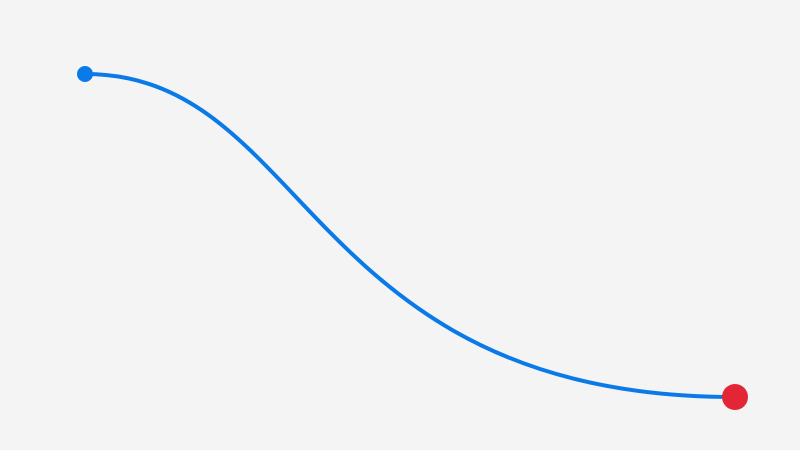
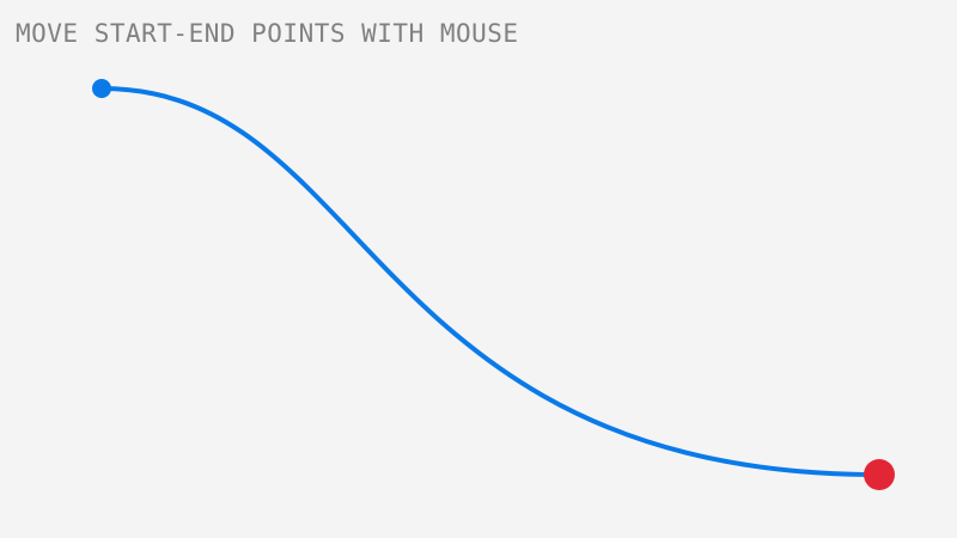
+ MOVE START-END POINTS WITH MOUSE
